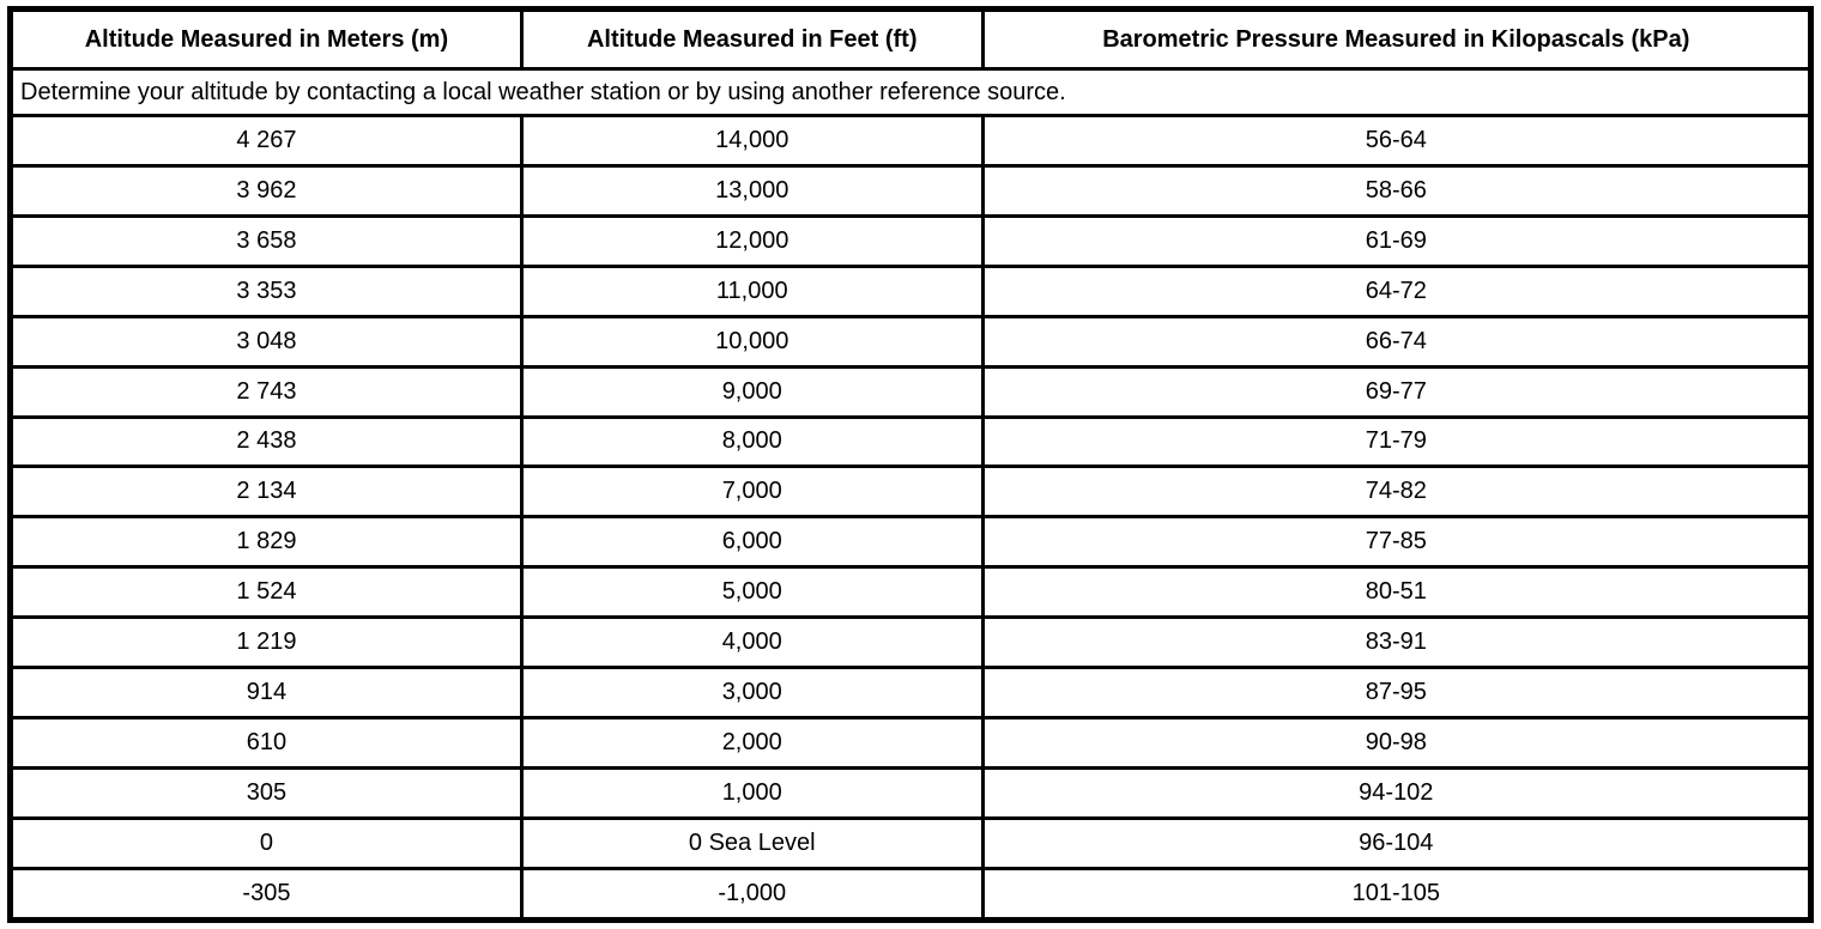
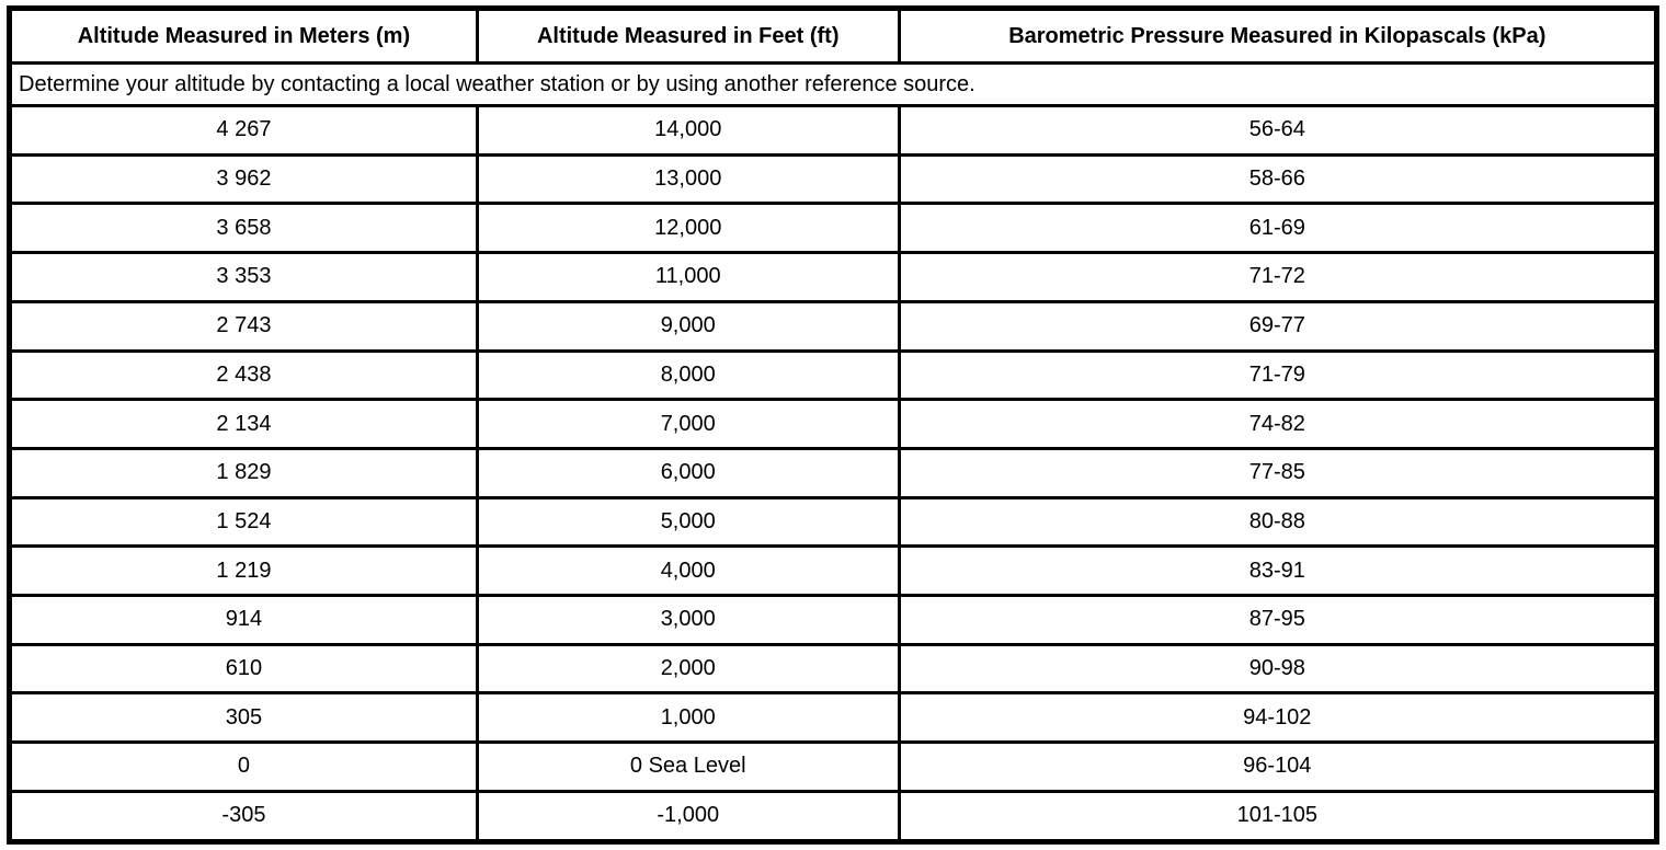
  Altitude Measured in Meters (m)	Altitude Measured in Feet (ft)	Barometric Pressure Measured in Kilopascals (kPa)
  Determine your altitude by contacting a local weather station or by using another reference source.
  4 267	14,000	56-64
  3 962	13,000	58-66
  3 658	12,000	61-69
- 3 353	11,000	64-72
+ 3 353	11,000	71-72
- 3 048	10,000	66-74
  2 743	9,000	69-77
  2 438	8,000	71-79
  2 134	7,000	74-82
  1 829	6,000	77-85
- 1 524	5,000	80-51
+ 1 524	5,000	80-88
  1 219	4,000	83-91
  914	3,000	87-95
  610	2,000	90-98
  305	1,000	94-102
  0	0 Sea Level	96-104
  -305	-1,000	101-105
